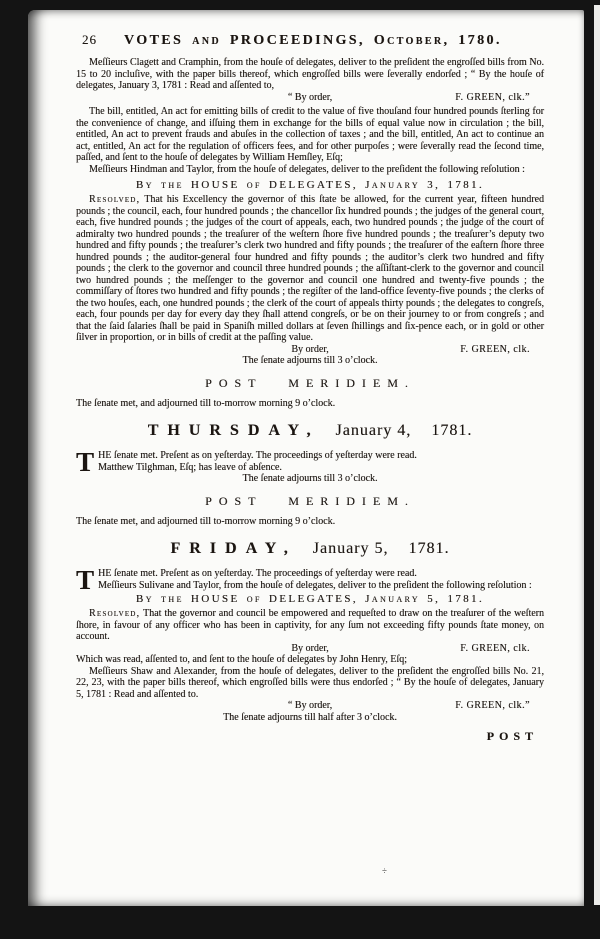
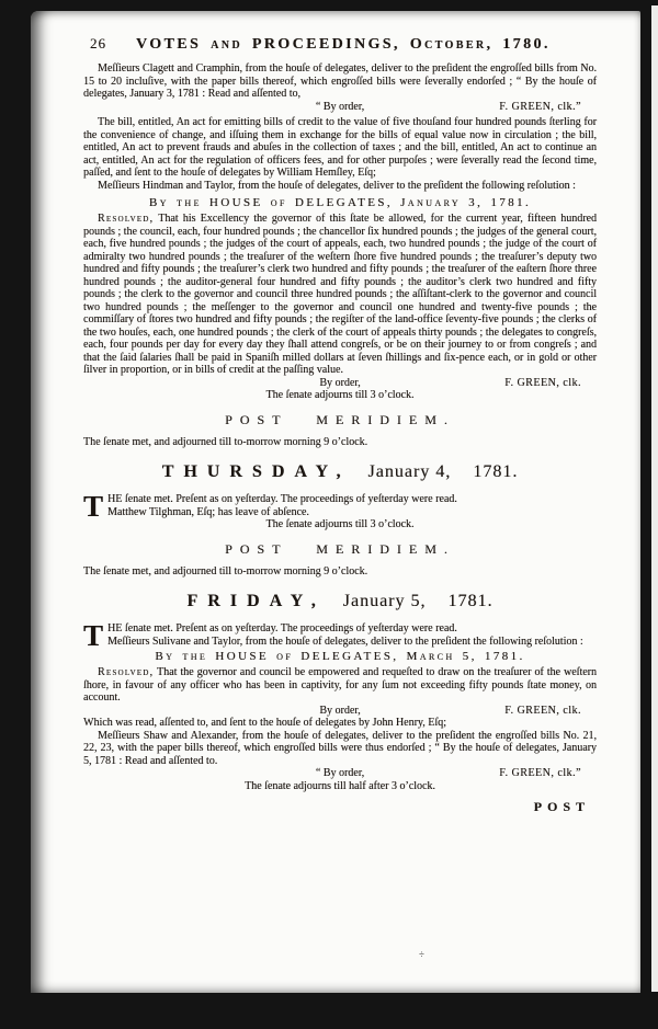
  26
  VOTES and PROCEEDINGS, October, 1780.
  Meſſieurs Clagett and Cramphin, from the houſe of delegates, deliver to the preſident the engroſſed bills from No. 15 to 20 incluſive, with the paper bills thereof, which engroſſed bills were ſeverally endorſed ; “ By the houſe of delegates, January 3, 1781 : Read and aſſented to,
  “ By order,
  F. GREEN, clk.”
  The bill, entitled, An act for emitting bills of credit to the value of five thouſand four hundred pounds ſterling for the convenience of change, and iſſuing them in exchange for the bills of equal value now in circulation ; the bill, entitled, An act to prevent frauds and abuſes in the collection of taxes ; and the bill, entitled, An act to continue an act, entitled, An act for the regulation of officers fees, and for other purpoſes ; were ſeverally read the ſecond time, paſſed, and ſent to the houſe of delegates by William Hemſley, Eſq;
  Meſſieurs Hindman and Taylor, from the houſe of delegates, deliver to the preſident the following reſolution :
  By the HOUSE of DELEGATES, January 3, 1781.
  Resolved, That his Excellency the governor of this ſtate be allowed, for the current year, fifteen hundred pounds ; the council, each, four hundred pounds ; the chancellor ſix hundred pounds ; the judges of the general court, each, five hundred pounds ; the judges of the court of appeals, each, two hundred pounds ; the judge of the court of admiralty two hundred pounds ; the treaſurer of the weſtern ſhore five hundred pounds ; the treaſurer’s deputy two hundred and fifty pounds ; the treaſurer’s clerk two hundred and fifty pounds ; the treaſurer of the eaſtern ſhore three hundred pounds ; the auditor-general four hundred and fifty pounds ; the auditor’s clerk two hundred and fifty pounds ; the clerk to the governor and council three hundred pounds ; the aſſiſtant-clerk to the governor and council two hundred pounds ; the meſſenger to the governor and council one hundred and twenty-five pounds ; the commiſſary of ſtores two hundred and fifty pounds ; the regiſter of the land-office ſeventy-five pounds ; the clerks of the two houſes, each, one hundred pounds ; the clerk of the court of appeals thirty pounds ; the delegates to congreſs, each, four pounds per day for every day they ſhall attend congreſs, or be on their journey to or from congreſs ; and that the ſaid ſalaries ſhall be paid in Spaniſh milled dollars at ſeven ſhillings and ſix-pence each, or in gold or other ſilver in proportion, or in bills of credit at the paſſing value.
  By order,
  F. GREEN, clk.
  The ſenate adjourns till 3 o’clock.
  POST MERIDIEM.
  The ſenate met, and adjourned till to-morrow morning 9 o’clock.
  THURSDAY, January 4, 1781.
  T
  HE ſenate met. Preſent as on yeſterday. The proceedings of yeſterday were read.
  Matthew Tilghman, Eſq; has leave of abſence.
  The ſenate adjourns till 3 o’clock.
  POST MERIDIEM.
  The ſenate met, and adjourned till to-morrow morning 9 o’clock.
  FRIDAY, January 5, 1781.
  T
  HE ſenate met. Preſent as on yeſterday. The proceedings of yeſterday were read.
  Meſſieurs Sulivane and Taylor, from the houſe of delegates, deliver to the preſident the following reſolution :
- By the HOUSE of DELEGATES, January 5, 1781.
+ By the HOUSE of DELEGATES, March 5, 1781.
  Resolved, That the governor and council be empowered and requeſted to draw on the treaſurer of the weſtern ſhore, in favour of any officer who has been in captivity, for any ſum not exceeding fifty pounds ſtate money, on account.
  By order,
  F. GREEN, clk.
  Which was read, aſſented to, and ſent to the houſe of delegates by John Henry, Eſq;
  Meſſieurs Shaw and Alexander, from the houſe of delegates, deliver to the preſident the engroſſed bills No. 21, 22, 23, with the paper bills thereof, which engroſſed bills were thus endorſed ; “ By the houſe of delegates, January 5, 1781 : Read and aſſented to.
  “ By order,
  F. GREEN, clk.”
  The ſenate adjourns till half after 3 o’clock.
  POST
  ÷
